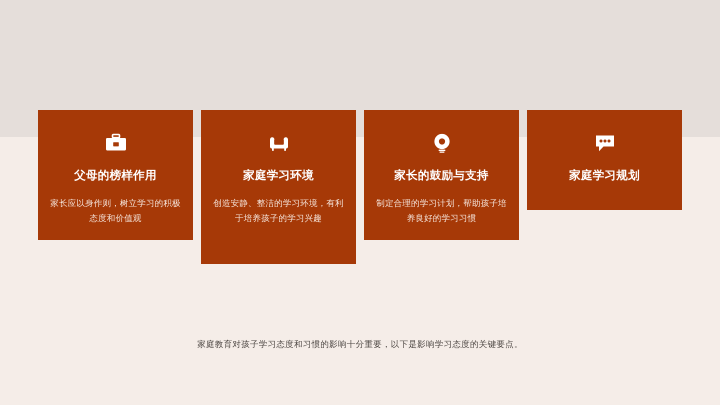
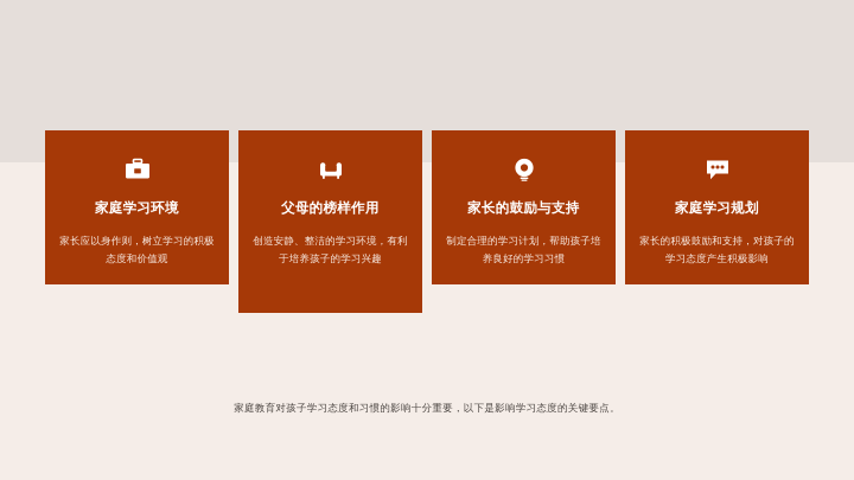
- 父母的榜样作用
+ 家庭学习环境
  家长应以身作则，树立学习的积极态度和价值观
- 家庭学习环境
+ 父母的榜样作用
  创造安静、整洁的学习环境，有利于培养孩子的学习兴趣
  家长的鼓励与支持
  制定合理的学习计划，帮助孩子培养良好的学习习惯
  家庭学习规划
+ 家长的积极鼓励和支持，对孩子的学习态度产生积极影响
  家庭教育对孩子学习态度和习惯的影响十分重要，以下是影响学习态度的关键要点。
